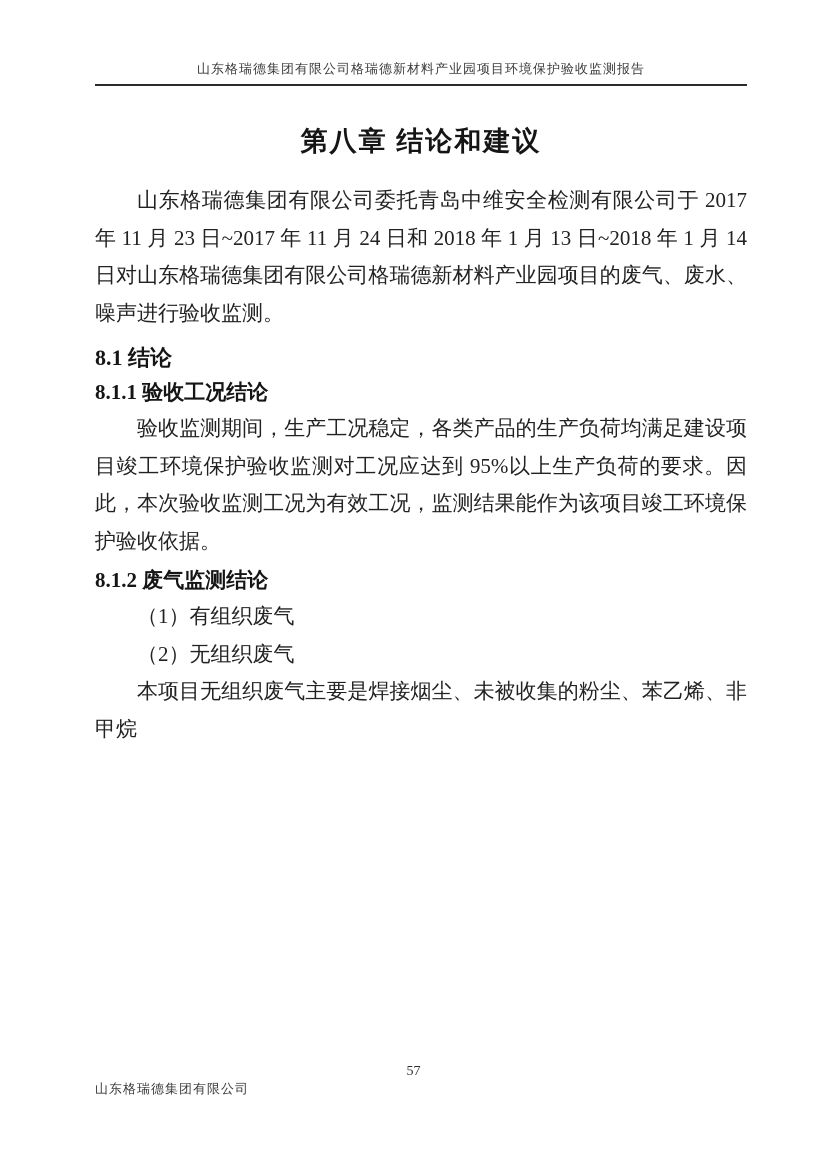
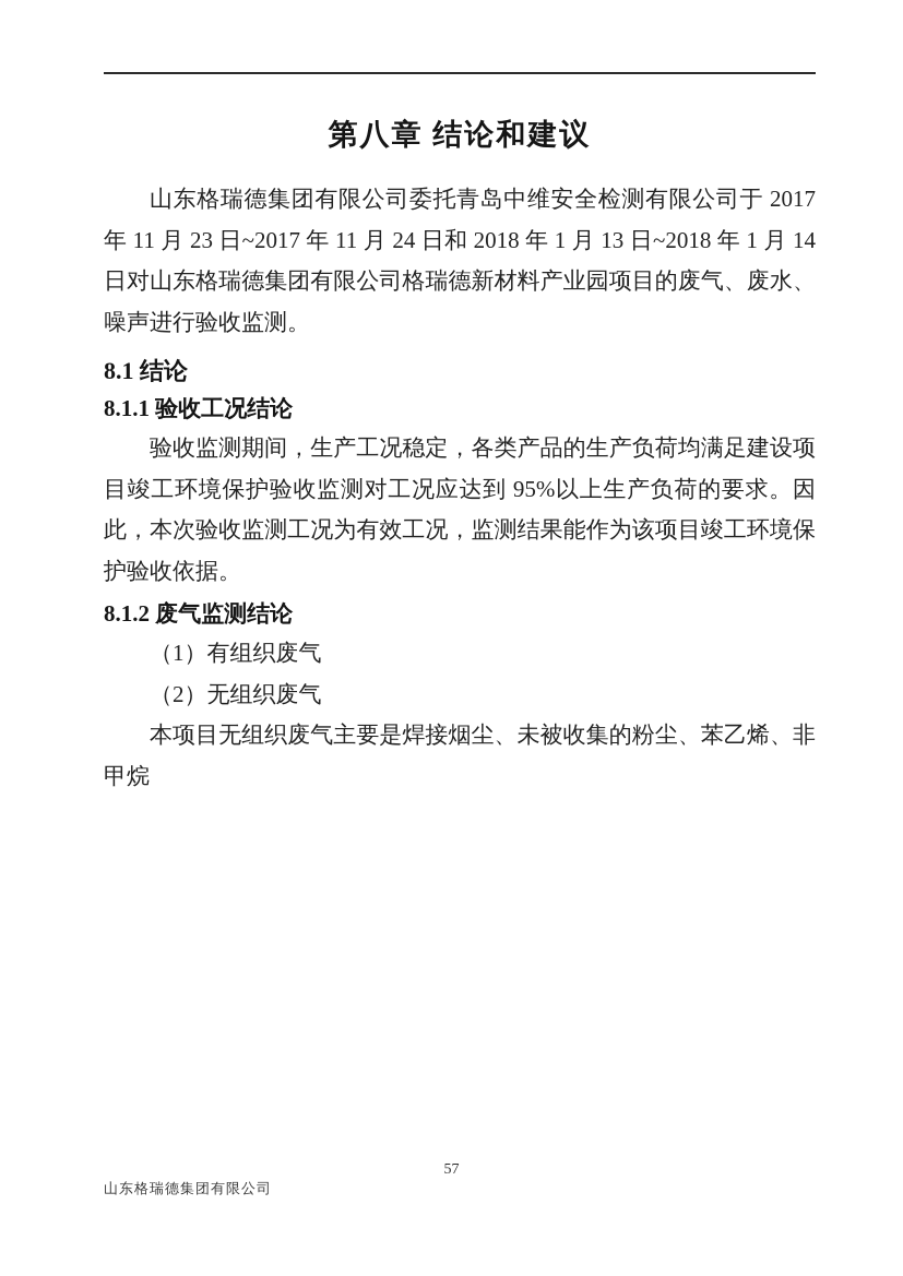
- 山东格瑞德集团有限公司格瑞德新材料产业园项目环境保护验收监测报告
  第八章 结论和建议
  山东格瑞德集团有限公司委托青岛中维安全检测有限公司于 2017 年 11 月 23 日~2017 年 11 月 24 日和 2018 年 1 月 13 日~2018 年 1 月 14 日对山东格瑞德集团有限公司格瑞德新材料产业园项目的废气、废水、噪声进行验收监测。
  8.1 结论
  8.1.1 验收工况结论
  验收监测期间，生产工况稳定，各类产品的生产负荷均满足建设项目竣工环境保护验收监测对工况应达到 95%以上生产负荷的要求。因此，本次验收监测工况为有效工况，监测结果能作为该项目竣工环境保护验收依据。
  8.1.2 废气监测结论
  （1）有组织废气
  （2）无组织废气
  本项目无组织废气主要是焊接烟尘、未被收集的粉尘、苯乙烯、非甲烷
  57
  山东格瑞德集团有限公司
